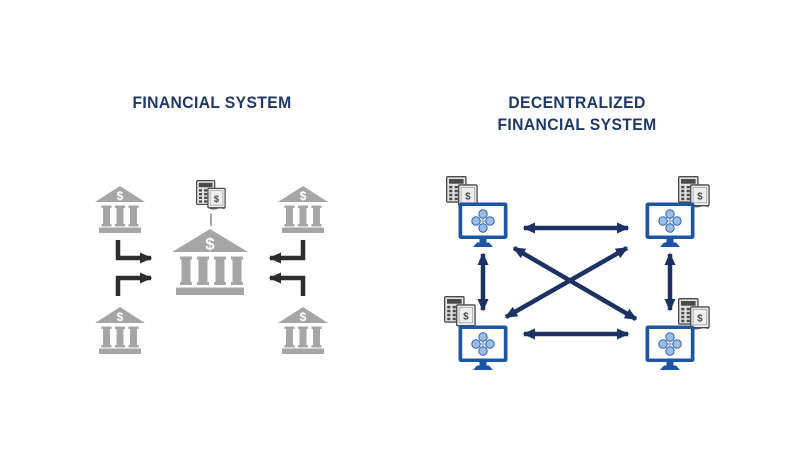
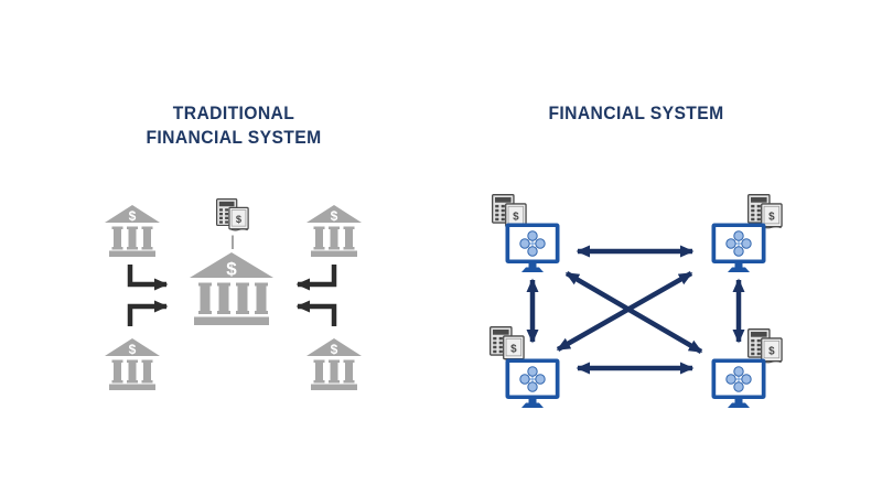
+ TRADITIONAL
  FINANCIAL SYSTEM
- DECENTRALIZED
  FINANCIAL SYSTEM
